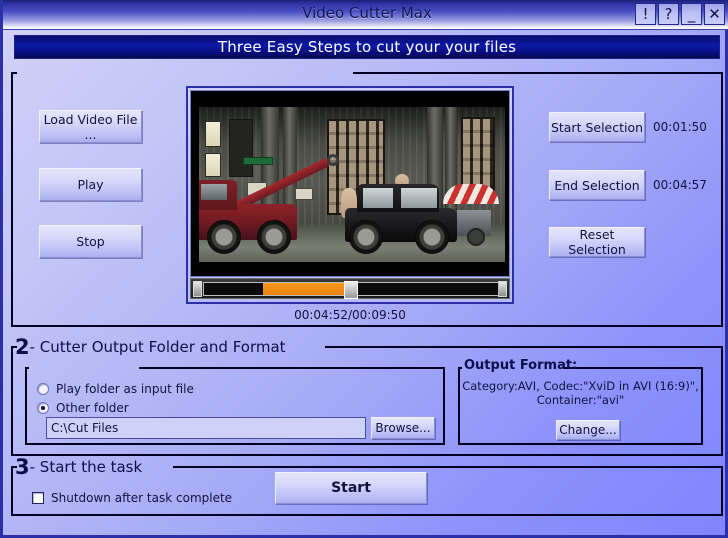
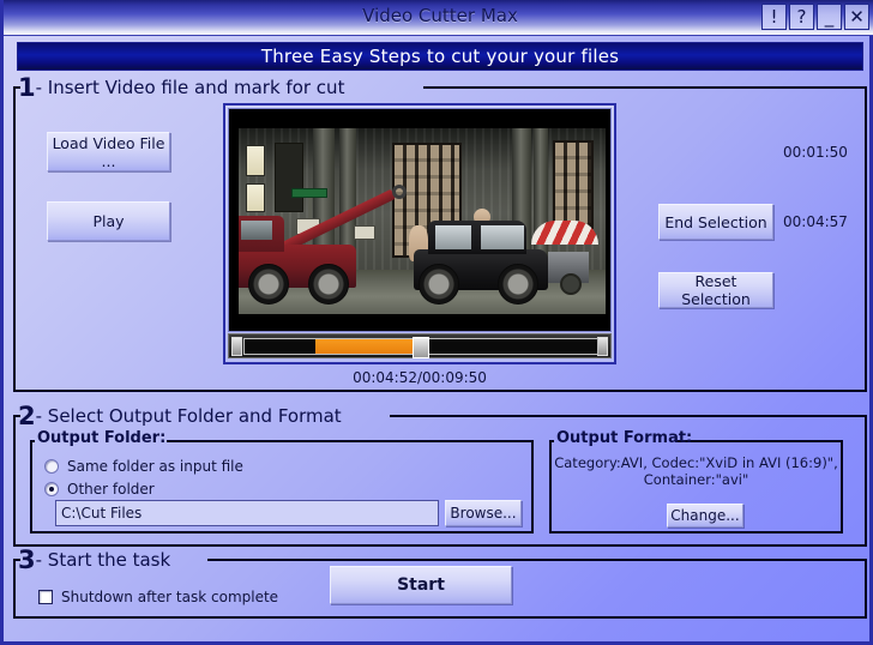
  Video Cutter Max
  !
  ?
  _
  ✕
  Three Easy Steps to cut your your files
+ 1- Insert Video file and mark for cut
  Load Video File ...
  Play
- Stop
- Start Selection
  End Selection
  Reset Selection
  00:01:50
  00:04:57
  00:04:52/00:09:50
- 2- Cutter Output Folder and Format
+ 2- Select Output Folder and Format
+ Output Folder:
- Play folder as input file
+ Same folder as input file
  Other folder
  C:\Cut Files
  Browse...
  Output Format:
  Category:AVI, Codec:"XviD in AVI (16:9)",
  Container:"avi"
  Change...
  3- Start the task
  Shutdown after task complete
  Start
